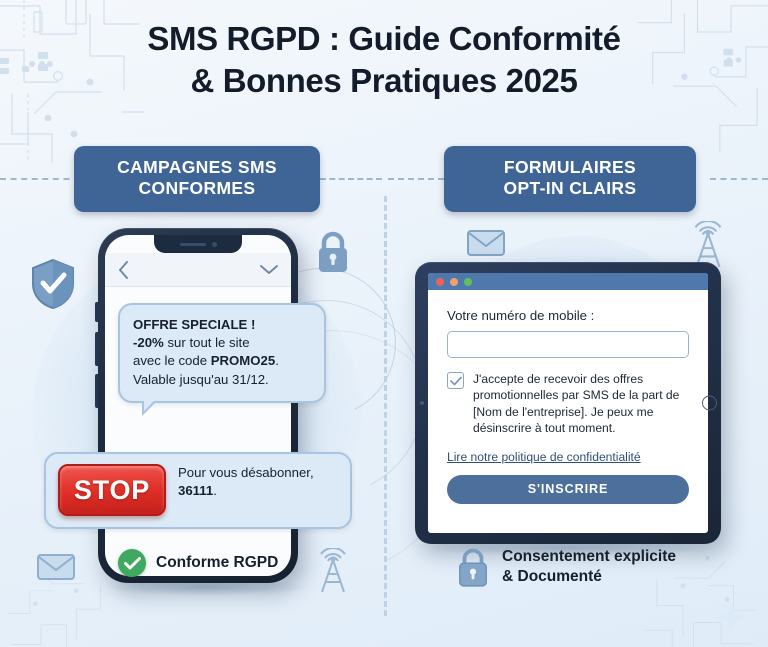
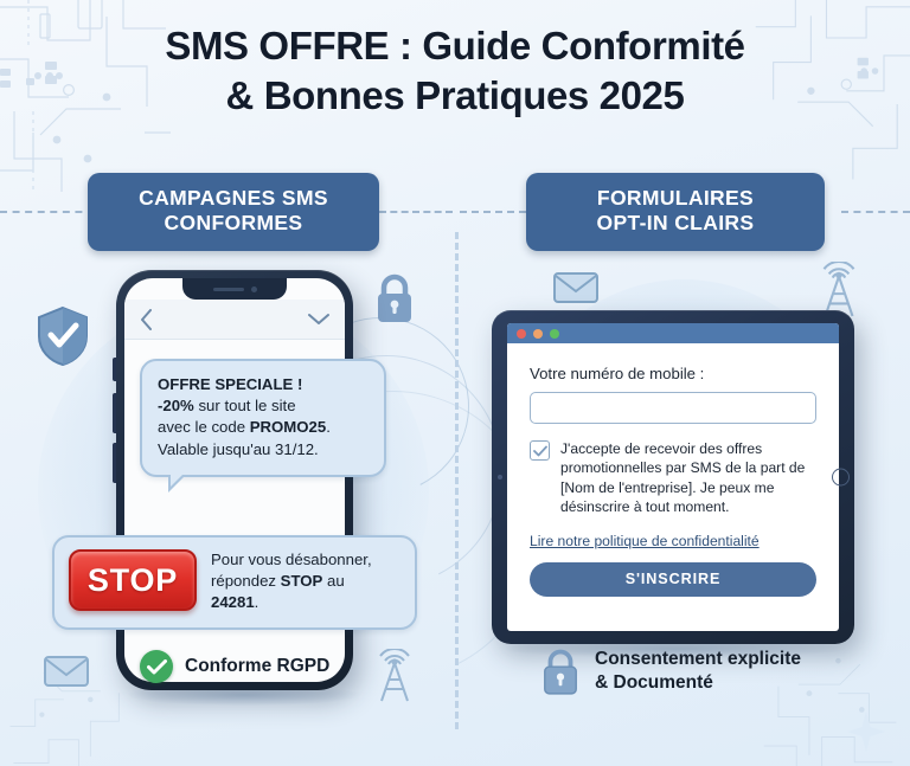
- SMS RGPD : Guide Conformité
+ SMS OFFRE : Guide Conformité
  & Bonnes Pratiques 2025
  CAMPAGNES SMS
  CONFORMES
  FORMULAIRES
  OPT-IN CLAIRS
  OFFRE SPECIALE !
  -20% sur tout le site
  avec le code PROMO25.
  Valable jusqu'au 31/12.
  STOP
  Pour vous désabonner,
+ répondez STOP au
- 36111.
+ 24281.
  Conforme RGPD
  Votre numéro de mobile :
  J'accepte de recevoir des offres promotionnelles par SMS de la part de [Nom de l'entreprise]. Je peux me désinscrire à tout moment.
  Lire notre politique de confidentialité
  S'INSCRIRE
  Consentement explicite
  & Documenté
